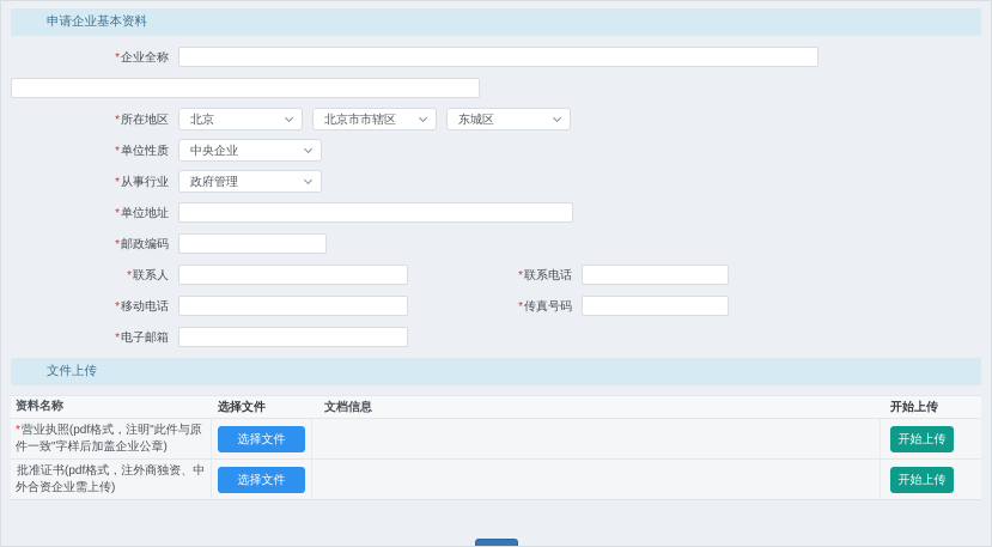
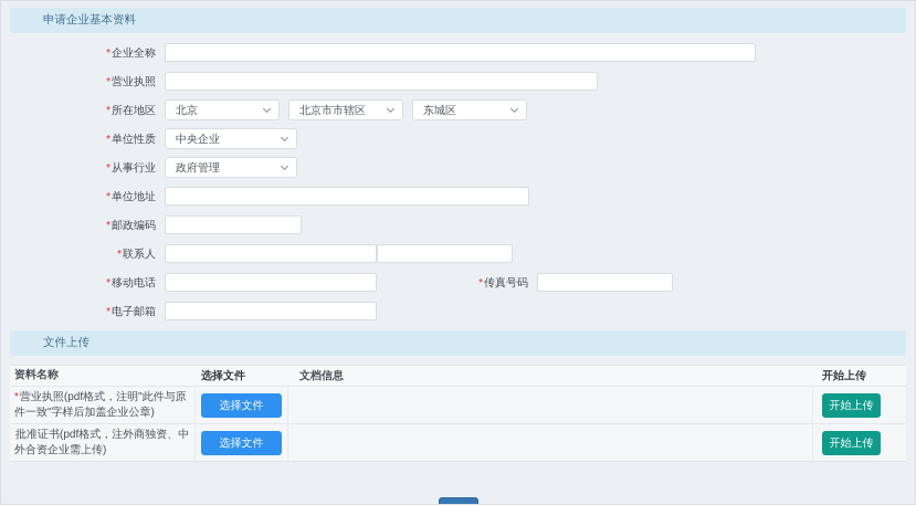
  申请企业基本资料
  *企业全称
+ *营业执照
  *所在地区
  北京
  北京市市辖区
  东城区
  *单位性质
  中央企业
  *从事行业
  政府管理
  *单位地址
  *邮政编码
  *联系人
- *联系电话
  *移动电话
  *传真号码
  *电子邮箱
  文件上传
  资料名称
  选择文件
  文档信息
  开始上传
  *营业执照(pdf格式，注明"此件与原件一致"字样后加盖企业公章)
  选择文件
  开始上传
  批准证书(pdf格式，注外商独资、中外合资企业需上传)
  选择文件
  开始上传
